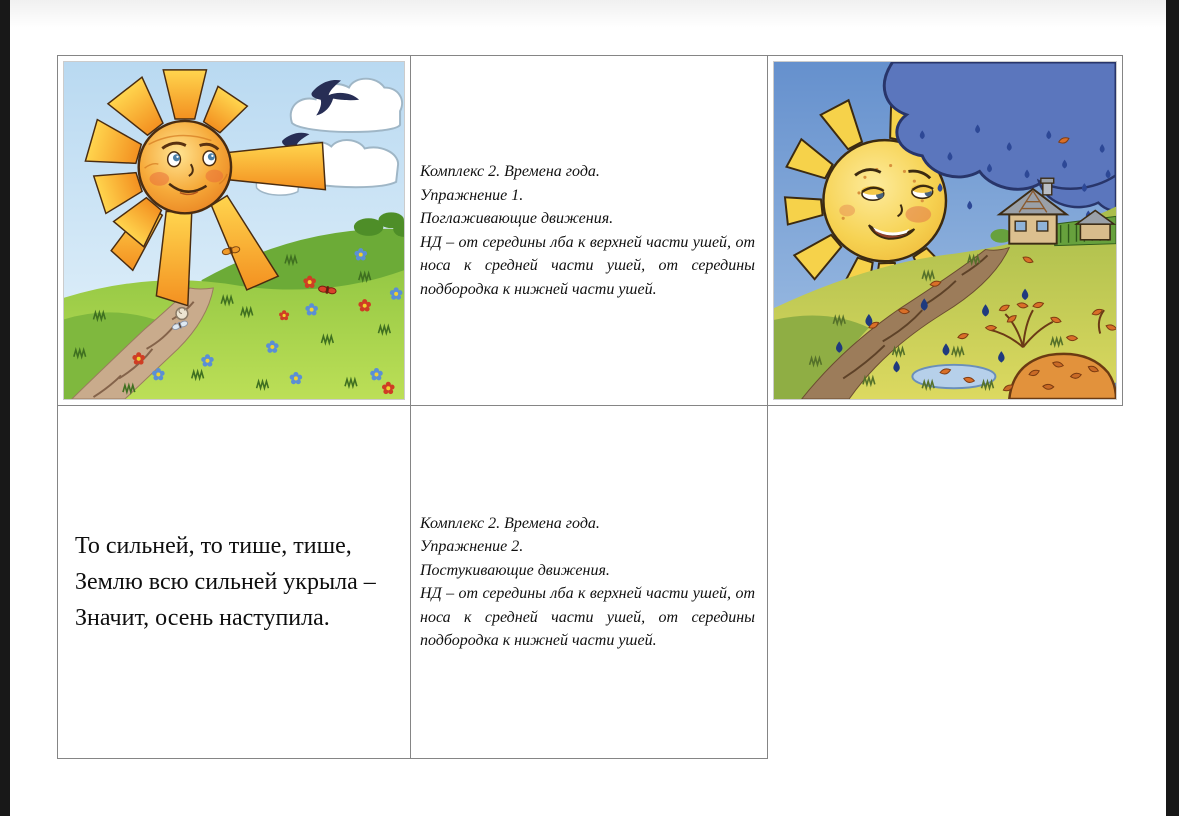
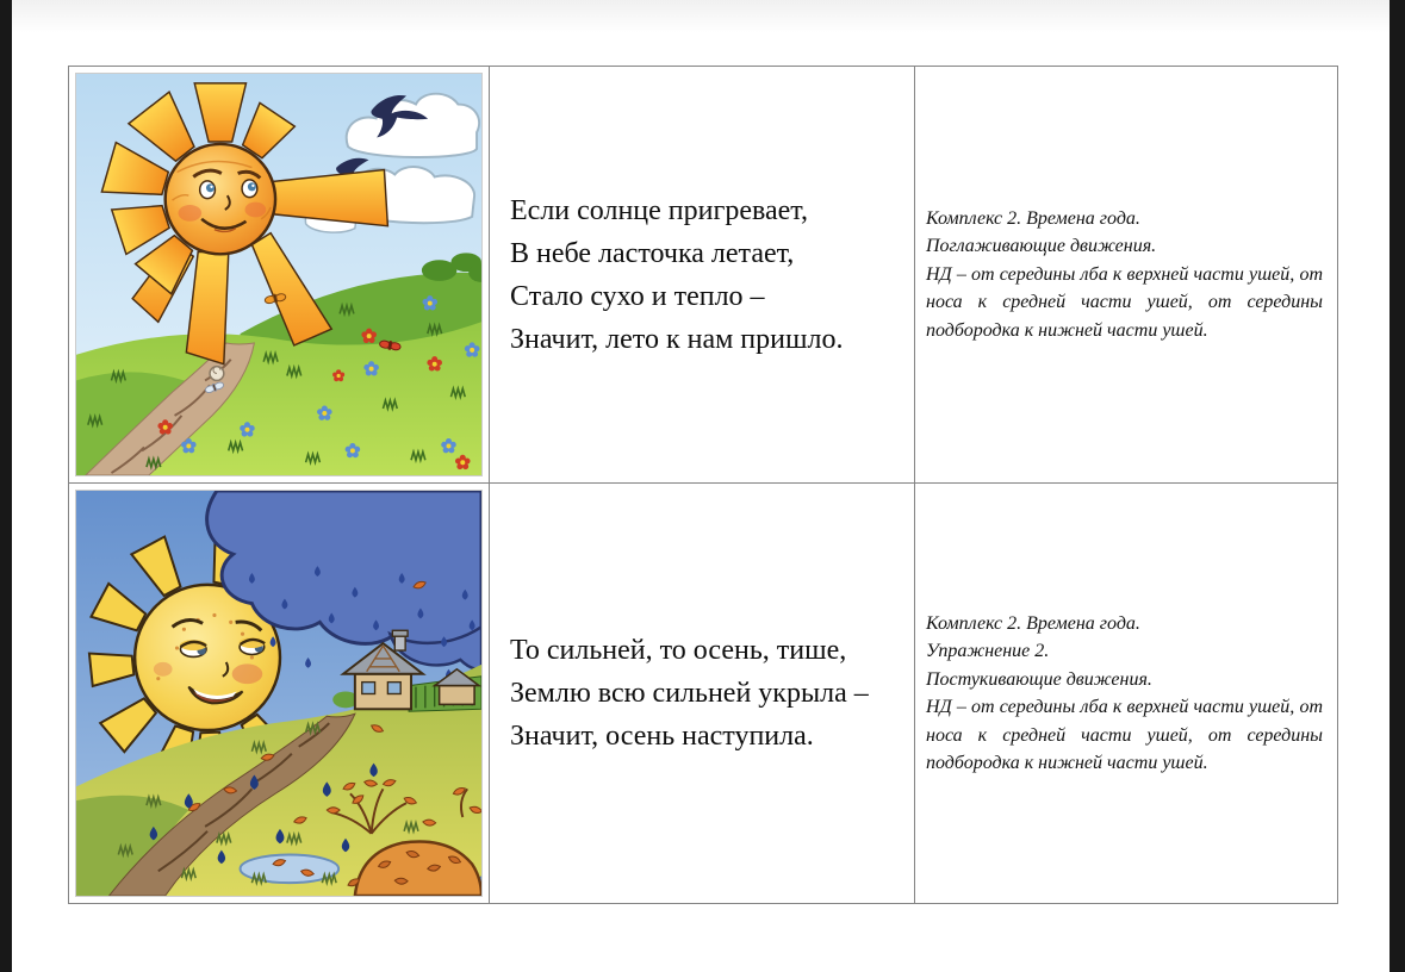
+ Если солнце пригревает,
+ В небе ласточка летает,
+ Стало сухо и тепло –
+ Значит, лето к нам пришло.
  Комплекс 2. Времена года.
- Упражнение 1.
  Поглаживающие движения.
  НД – от середины лба к верхней части ушей, от носа к средней части ушей, от середины подбородка к нижней части ушей.
- То сильней, то тише, тише,
+ То сильней, то осень, тише,
  Землю всю сильней укрыла –
  Значит, осень наступила.
  Комплекс 2. Времена года.
  Упражнение 2.
  Постукивающие движения.
  НД – от середины лба к верхней части ушей, от носа к средней части ушей, от середины подбородка к нижней части ушей.
